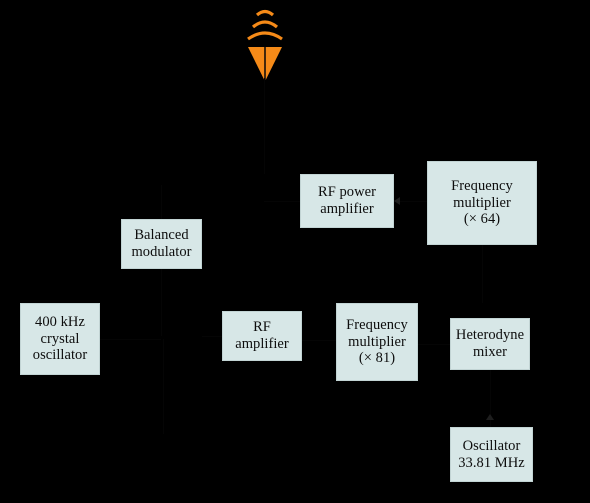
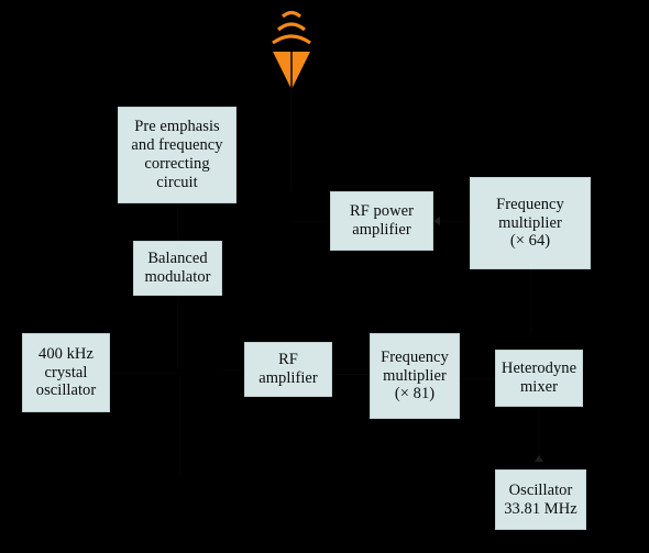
+ Pre emphasis
+ and frequency
+ correcting
+ circuit
  Balanced
  modulator
  RF power
  amplifier
  Frequency
  multiplier
  (× 64)
  400 kHz
  crystal
  oscillator
  RF
  amplifier
  Frequency
  multiplier
  (× 81)
  Heterodyne
  mixer
  Oscillator
  33.81 MHz
